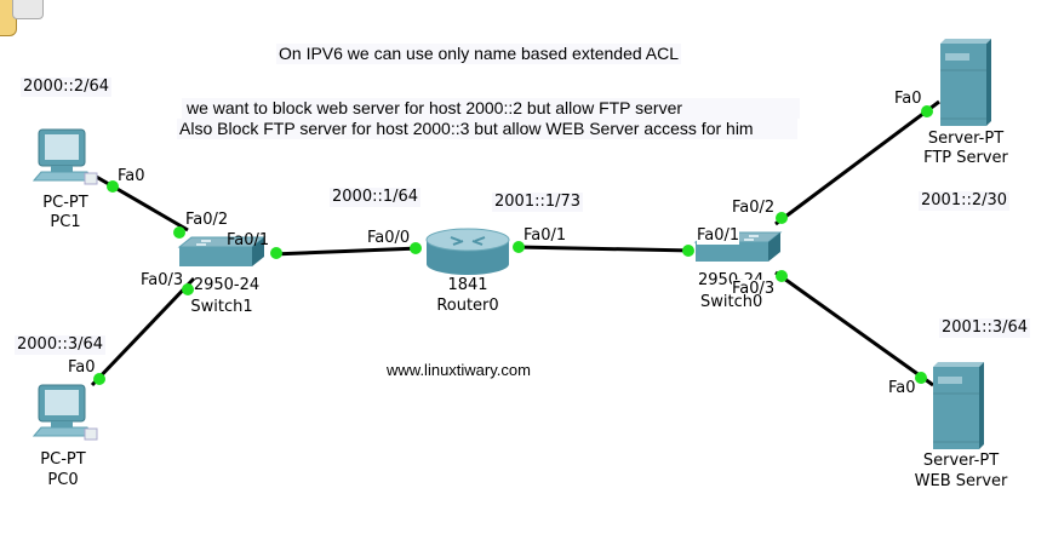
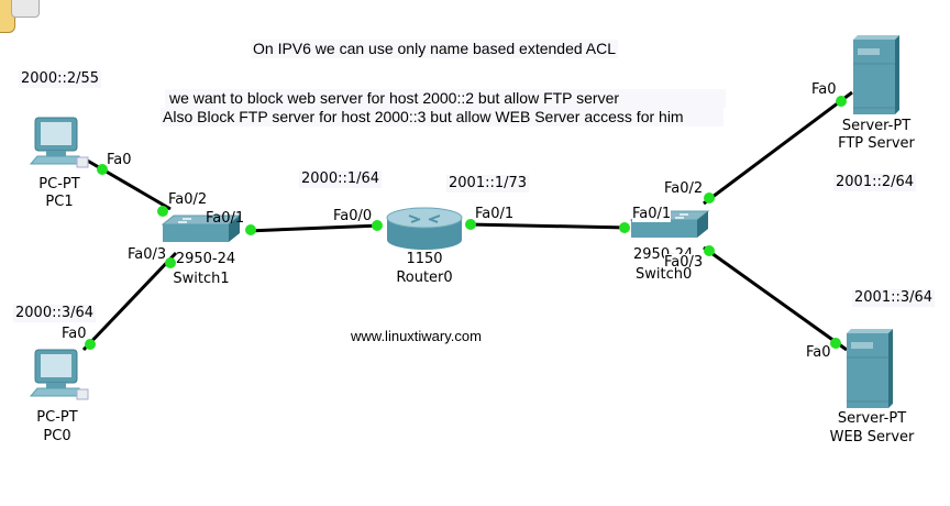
  On IPV6 we can use only name based extended ACL
  we want to block web server for host 2000::2 but allow FTP server
  Also Block FTP server for host 2000::3 but allow WEB Server access for him
  www.linuxtiwary.com
- 2000::2/64
+ 2000::2/55
  Fa0
  PC-PT
  PC1
  2000::3/64
  Fa0
  PC-PT
  PC0
  Fa0/2
  Fa0/1
  Fa0/3
  2950-24
  Switch1
  2000::1/64
  2001::1/73
  Fa0/0
  Fa0/1
- 1841
+ 1150
  Router0
  Fa0/2
  Fa0/1
  Fa0/3
  Switch0
  Fa0
  Server-PT
  FTP Server
- 2001::2/30
+ 2001::2/64
  2001::3/64
  Fa0
  Server-PT
  WEB Server
